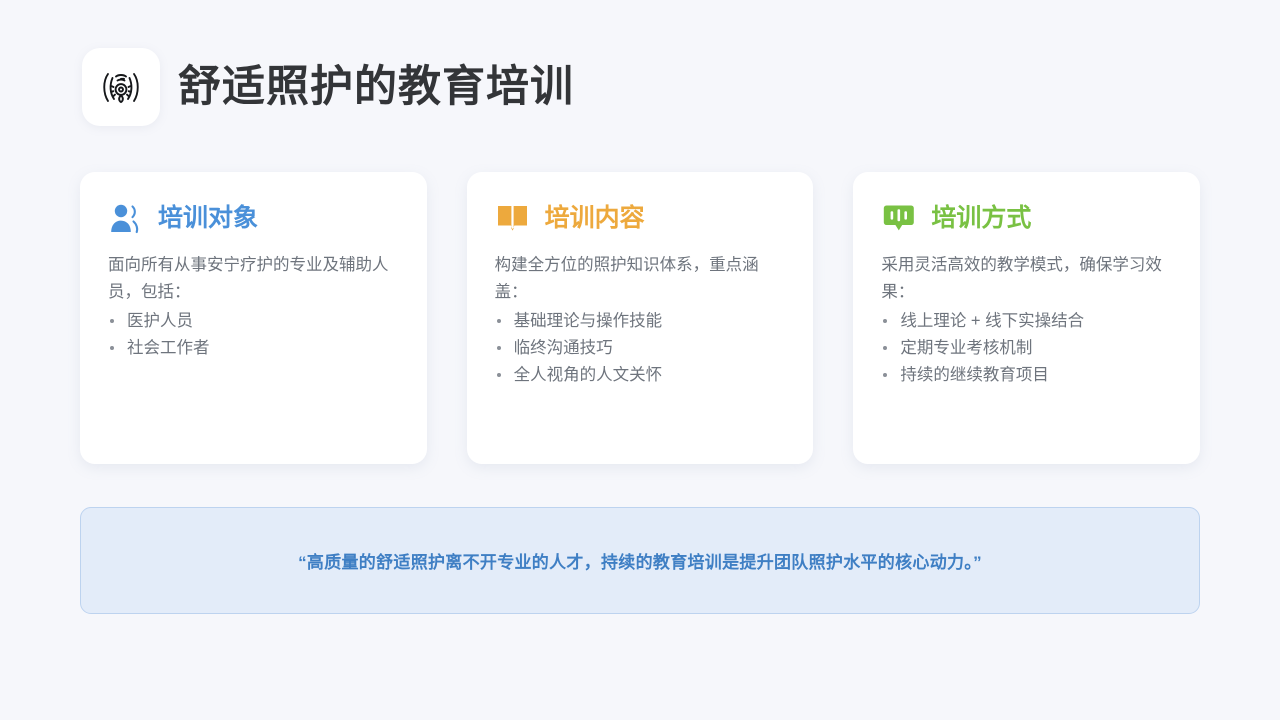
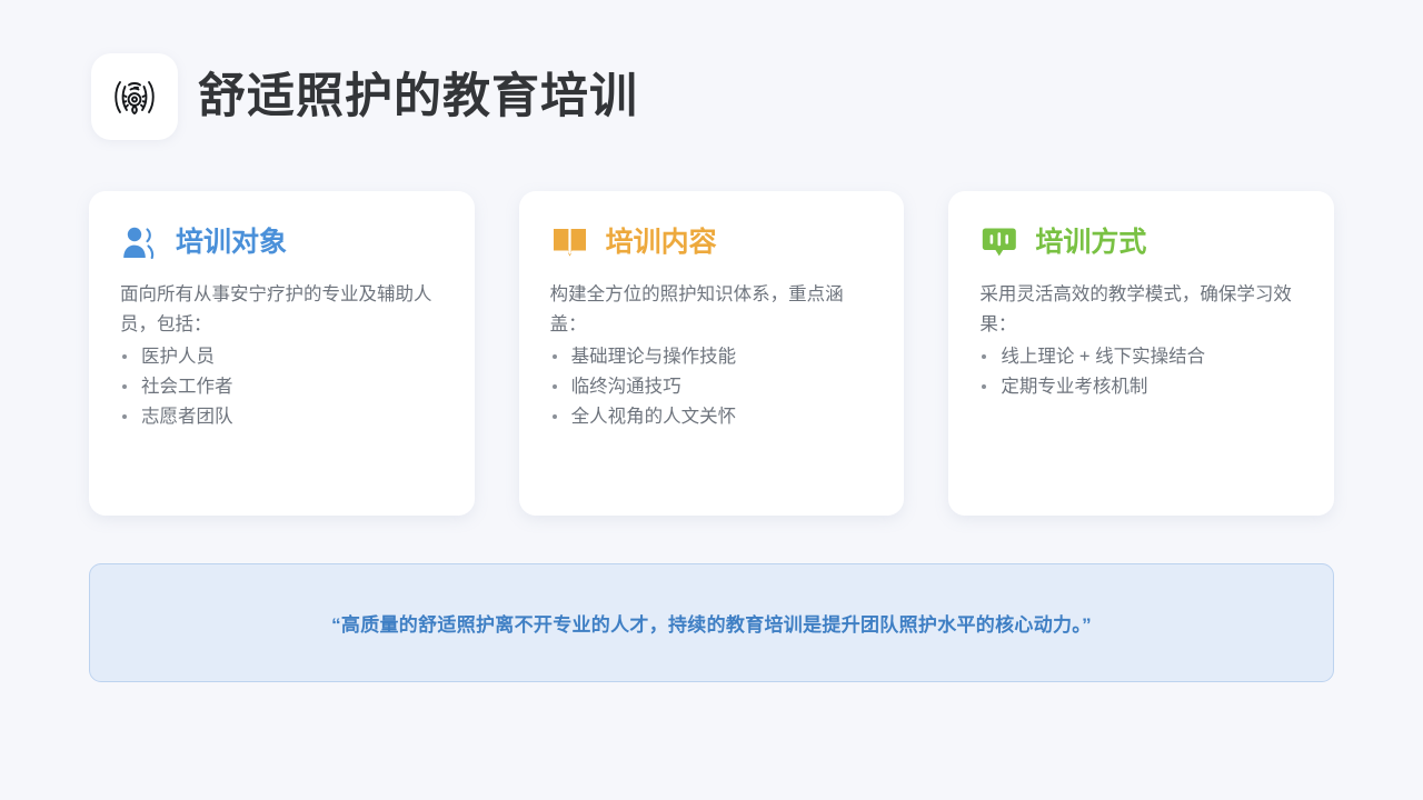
  舒适照护的教育培训
  培训对象
  面向所有从事安宁疗护的专业及辅助人员，包括：
  医护人员
  社会工作者
+ 志愿者团队
  培训内容
  构建全方位的照护知识体系，重点涵盖：
  基础理论与操作技能
  临终沟通技巧
  全人视角的人文关怀
  培训方式
  采用灵活高效的教学模式，确保学习效果：
  线上理论 + 线下实操结合
  定期专业考核机制
- 持续的继续教育项目
  “高质量的舒适照护离不开专业的人才，持续的教育培训是提升团队照护水平的核心动力。”
